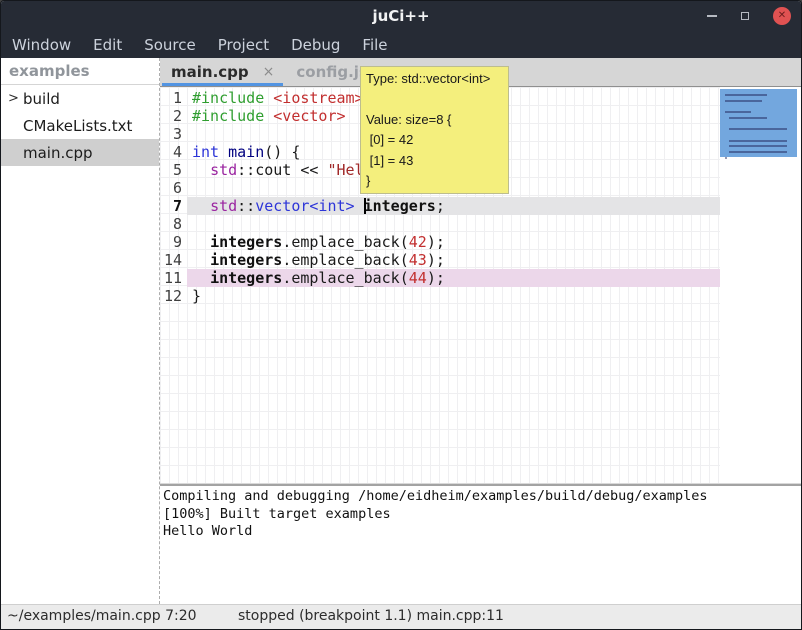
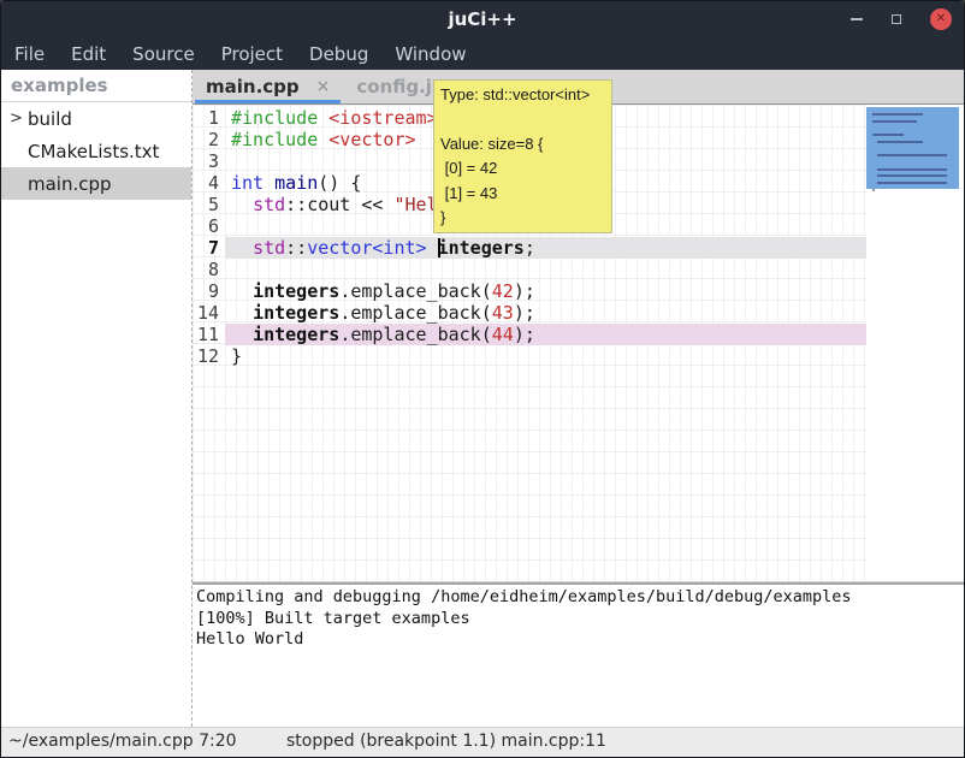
  juCi++
  ✕
- Window
+ File
  Edit
  Source
  Project
  Debug
- File
+ Window
  examples
  >
  build
  CMakeLists.txt
  main.cpp
  main.cpp
  ×
  config.j
  1
  #include <iostream
  2
  #include <vector>
  3
  4
  int main() {
  5
  std::cout << "He
  6
  7
  std::vector<int> integers;
  8
  9
  integers.emplace_back(42);
  14
  integers.emplace_back(43);
  11
  integers.emplace_back(44);
  12
  }
  Compiling and debugging /home/eidheim/examples/build/debug/examples
  [100%] Built target examples
  Hello World
  ~/examples/main.cpp 7:20
  stopped (breakpoint 1.1) main.cpp:11
  Type: std::vector<int>
  Value: size=8 {
  [0] = 42
  [1] = 43
  }
